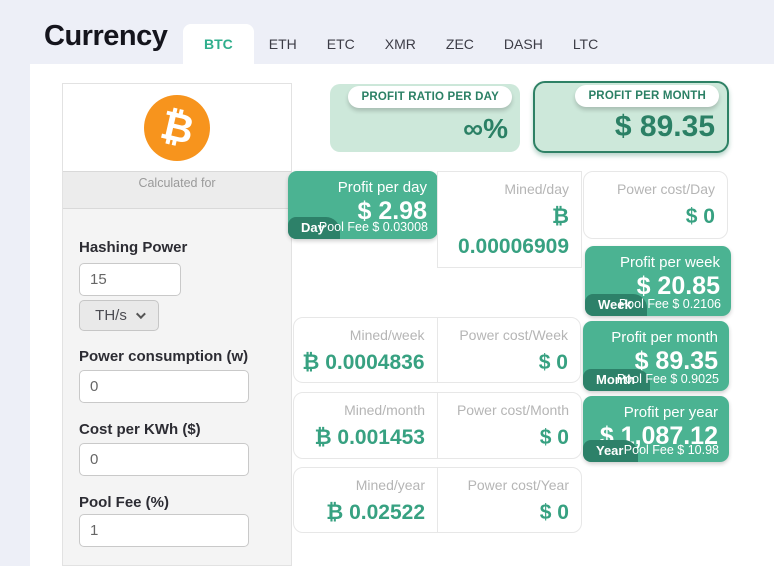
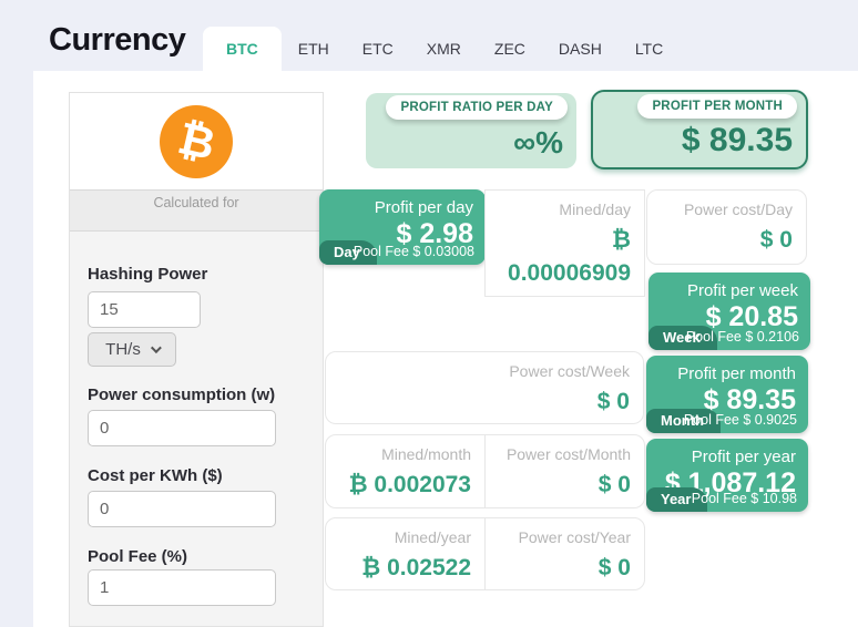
  Currency
  BTC
  ETH
  ETC
  XMR
  ZEC
  DASH
  LTC
  Calculated for
  Hashing Power
  15
  TH/s
  Power consumption (w)
  0
  Cost per KWh ($)
  0
  Pool Fee (%)
  1
  PROFIT RATIO PER DAY
  ∞%
  PROFIT PER MONTH
  $ 89.35
  Profit per day
  $ 2.98
  Day
  Pool Fee $ 0.03008
  Profit per week
  $ 20.85
  Week
  Pool Fee $ 0.2106
  Profit per month
  $ 89.35
  Month
  Pool Fee $ 0.9025
  Profit per year
  $ 1,087.12
  Year
  Pool Fee $ 10.98
  Mined/day
  ₿ 0.00006909
  Power cost/Day
  $ 0
- Mined/week
- ₿ 0.0004836
  Power cost/Week
  $ 0
  Mined/month
- ₿ 0.001453
+ ₿ 0.002073
  Power cost/Month
  $ 0
  Mined/year
  ₿ 0.02522
  Power cost/Year
  $ 0
